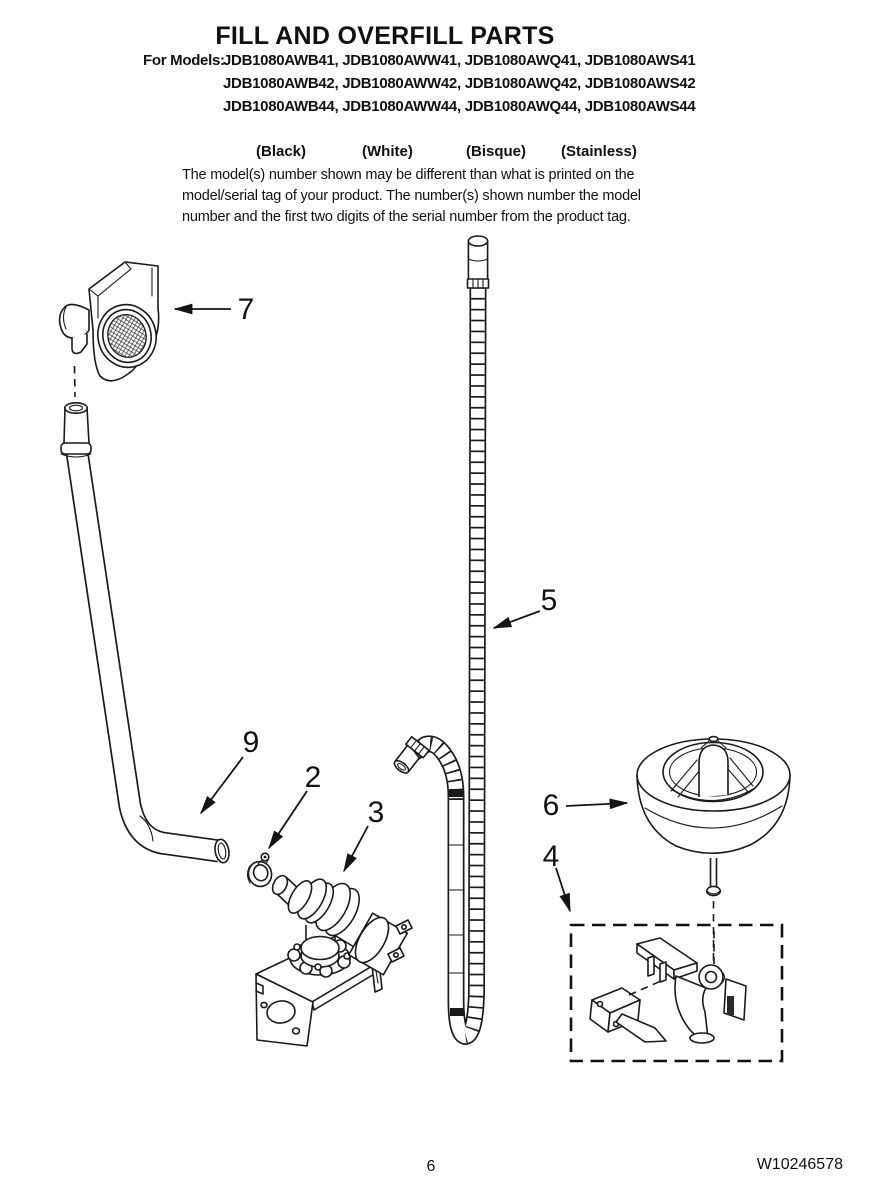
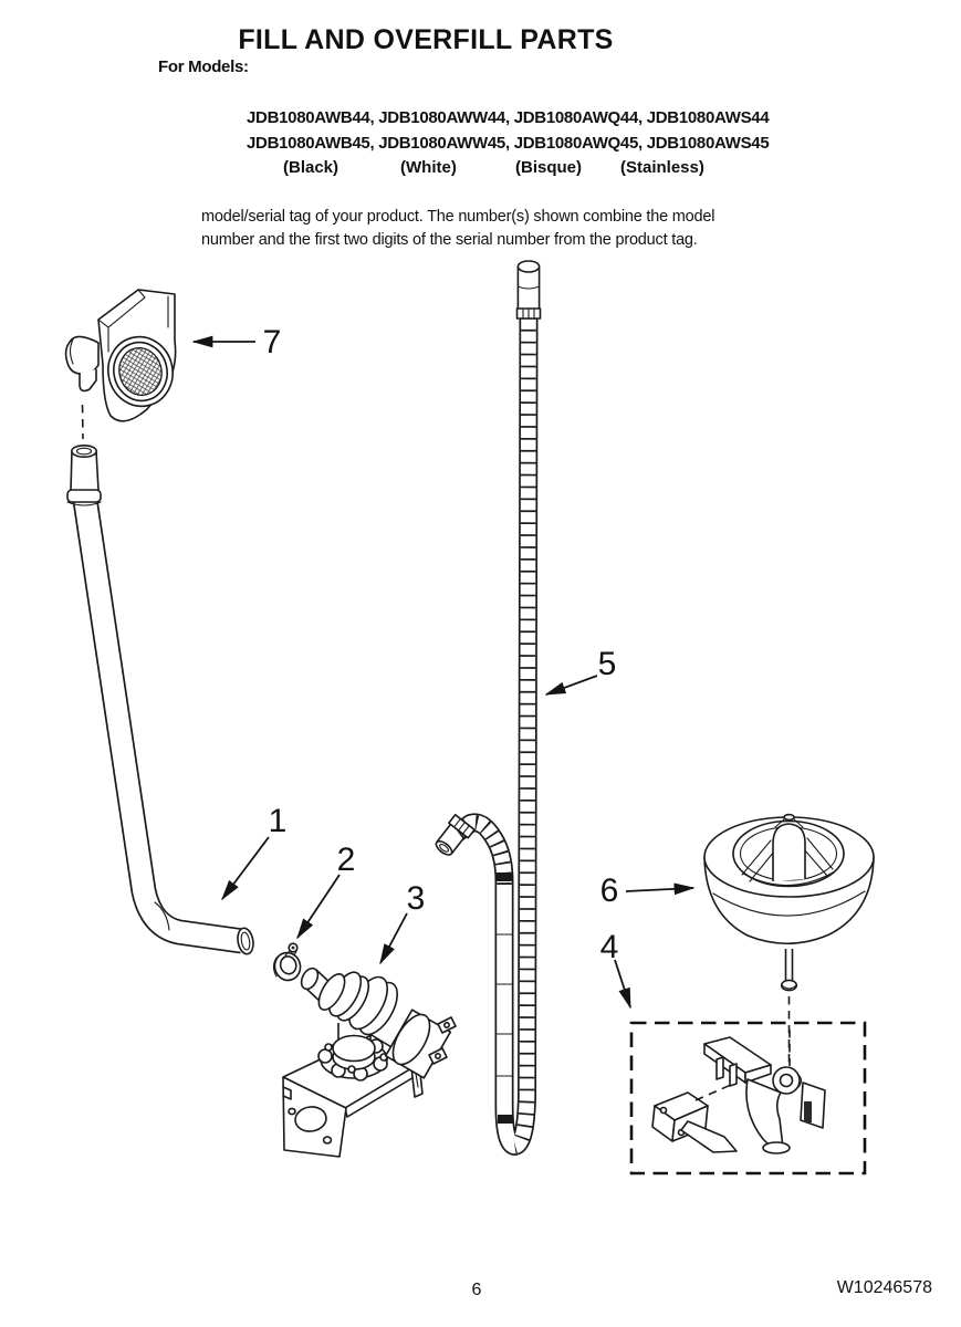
  FILL AND OVERFILL PARTS
  For Models:
- JDB1080AWB41, JDB1080AWW41, JDB1080AWQ41, JDB1080AWS41
- JDB1080AWB42, JDB1080AWW42, JDB1080AWQ42, JDB1080AWS42
  JDB1080AWB44, JDB1080AWW44, JDB1080AWQ44, JDB1080AWS44
+ JDB1080AWB45, JDB1080AWW45, JDB1080AWQ45, JDB1080AWS45
  (Black)
  (White)
  (Bisque)
  (Stainless)
- The model(s) number shown may be different than what is printed on the
- model/serial tag of your product. The number(s) shown number the model
+ model/serial tag of your product. The number(s) shown combine the model
  number and the first two digits of the serial number from the product tag.
- 9
+ 1
  2
  3
  4
  5
  6
  7
  6
  W10246578
